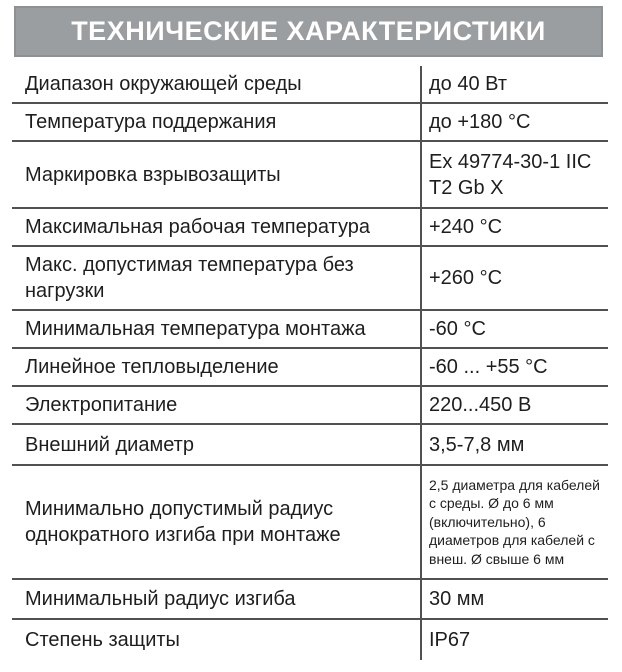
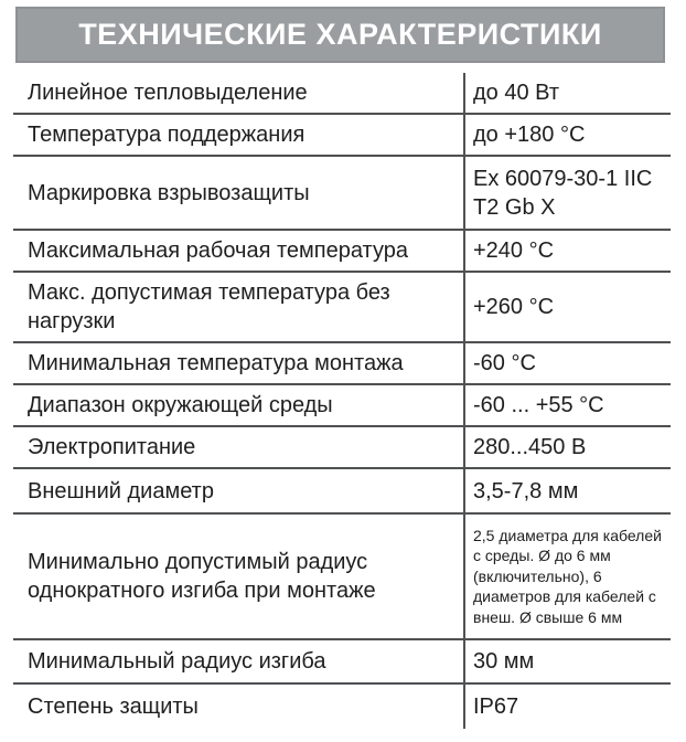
  ТЕХНИЧЕСКИЕ ХАРАКТЕРИСТИКИ
- Диапазон окружающей среды
+ Линейное тепловыделение
  до 40 Вт
  Температура поддержания
  до +180 °С
  Маркировка взрывозащиты
- Ex 49774-30-1 IIC T2 Gb X
+ Ex 60079-30-1 IIC T2 Gb X
  Максимальная рабочая температура
  +240 °С
  Макс. допустимая температура без нагрузки
  +260 °С
  Минимальная температура монтажа
  -60 °С
- Линейное тепловыделение
+ Диапазон окружающей среды
  -60 ... +55 °С
  Электропитание
- 220...450 В
+ 280...450 В
  Внешний диаметр
  3,5-7,8 мм
  Минимально допустимый радиус однократного изгиба при монтаже
  2,5 диаметра для кабелей с среды. Ø до 6 мм (включительно), 6 диаметров для кабелей с внеш. Ø свыше 6 мм
  Минимальный радиус изгиба
  30 мм
  Степень защиты
  IP67
